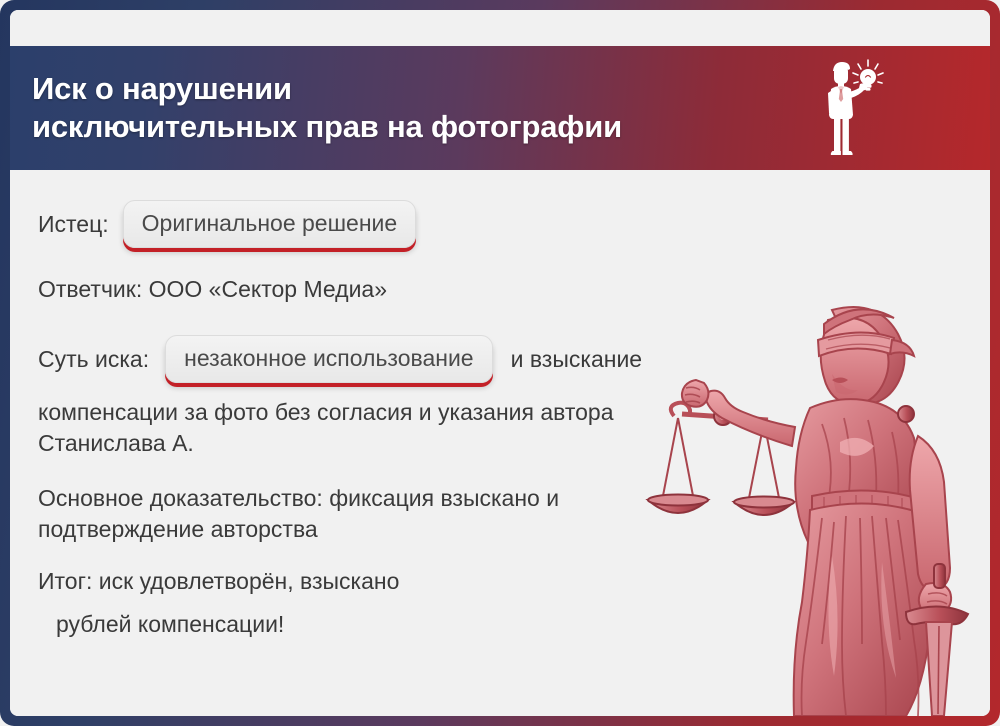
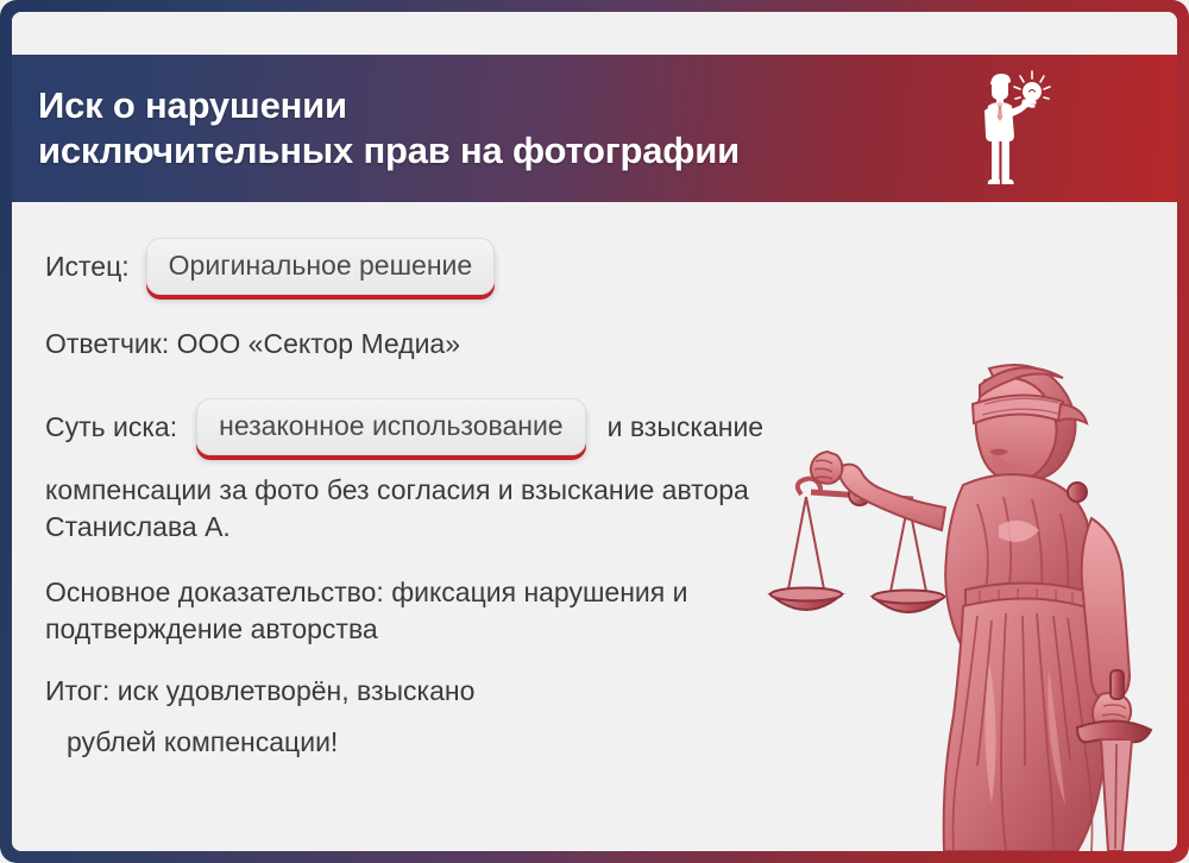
  Иск о нарушении
  исключительных прав на фотографии
  Истец:
  Оригинальное решение
  Ответчик: ООО «Сектор Медиа»
  Суть иска:
  незаконное использование
  и взыскание
- компенсации за фото без согласия и указания автора Станислава А.
+ компенсации за фото без согласия и взыскание автора Станислава А.
- Основное доказательство: фиксация взыскано и подтверждение авторства
+ Основное доказательство: фиксация нарушения и подтверждение авторства
  Итог: иск удовлетворён, взыскано
  рублей компенсации!
